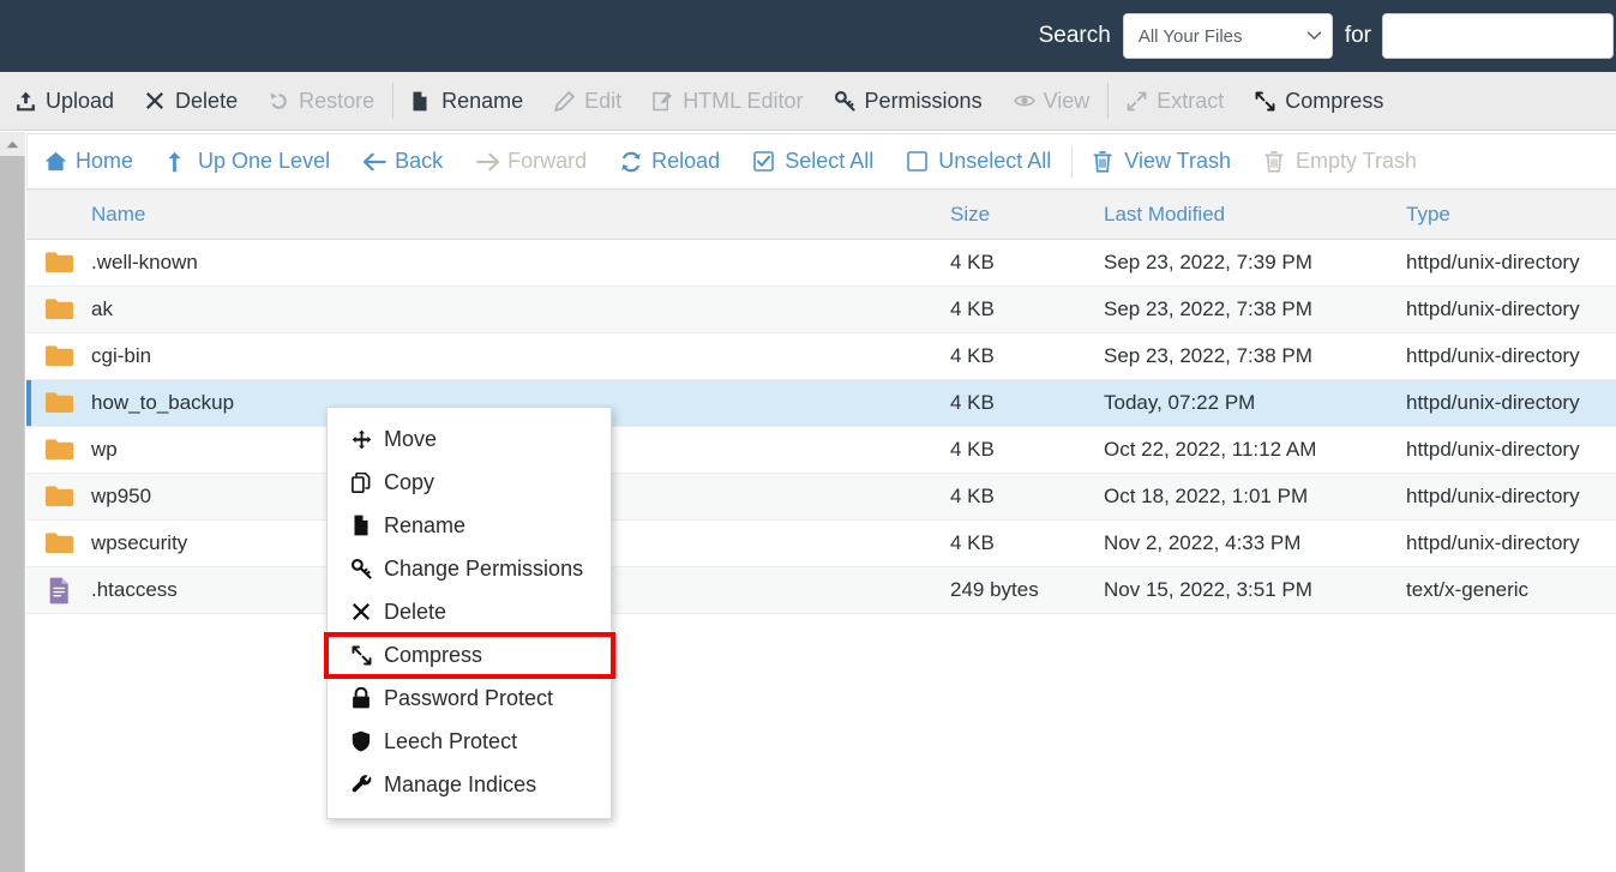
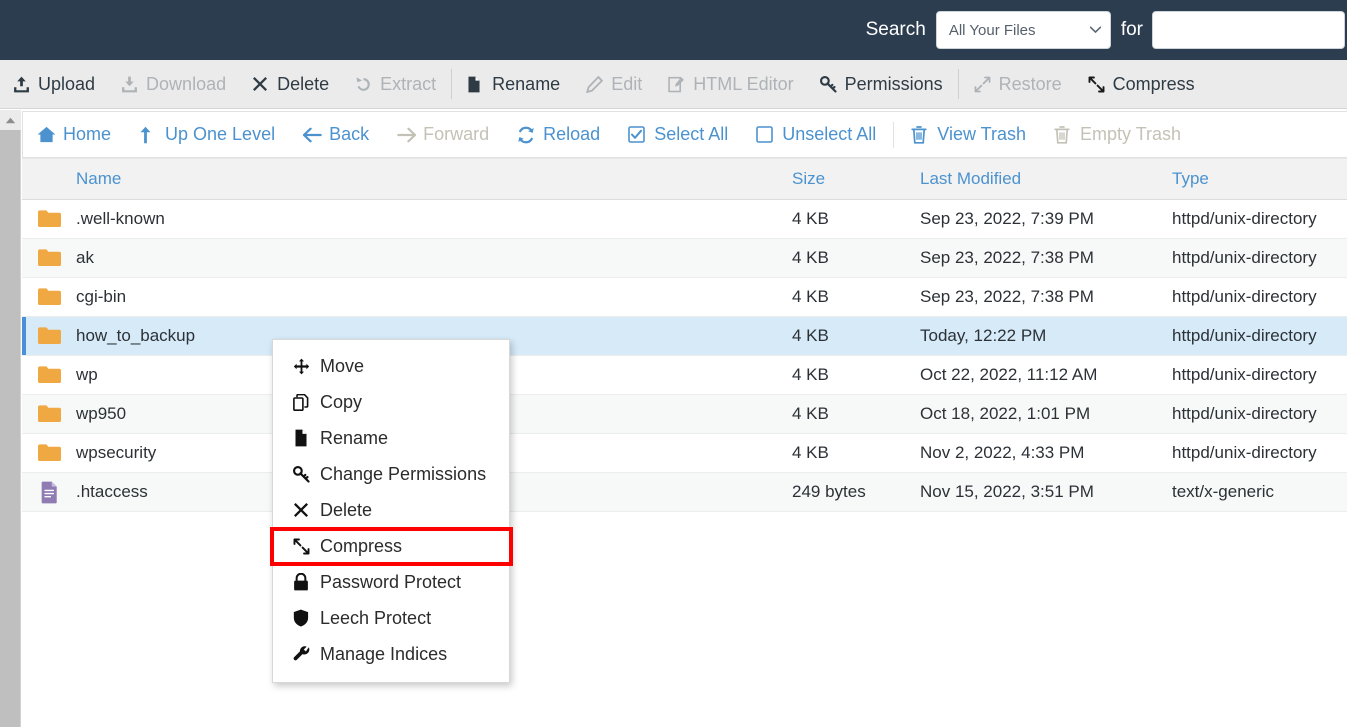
  Search
  All Your Files
  for
  Upload
+ Download
  Delete
- Restore
+ Extract
  Rename
  Edit
  HTML Editor
  Permissions
- View
- Extract
+ Restore
  Compress
  Home
  Up One Level
  Back
  Forward
  Reload
  Select All
  Unselect All
  View Trash
  Empty Trash
  	Name	Size	Last Modified	Type
  	.well-known	4 KB	Sep 23, 2022, 7:39 PM	httpd/unix-directory
  	ak	4 KB	Sep 23, 2022, 7:38 PM	httpd/unix-directory
  	cgi-bin	4 KB	Sep 23, 2022, 7:38 PM	httpd/unix-directory
- 	how_to_backup	4 KB	Today, 07:22 PM	httpd/unix-directory
+ 	how_to_backup	4 KB	Today, 12:22 PM	httpd/unix-directory
  	wp	4 KB	Oct 22, 2022, 11:12 AM	httpd/unix-directory
  	wp950	4 KB	Oct 18, 2022, 1:01 PM	httpd/unix-directory
  	wpsecurity	4 KB	Nov 2, 2022, 4:33 PM	httpd/unix-directory
  	.htaccess	249 bytes	Nov 15, 2022, 3:51 PM	text/x-generic
  Move
  Copy
  Rename
  Change Permissions
  Delete
  Compress
  Password Protect
  Leech Protect
  Manage Indices
